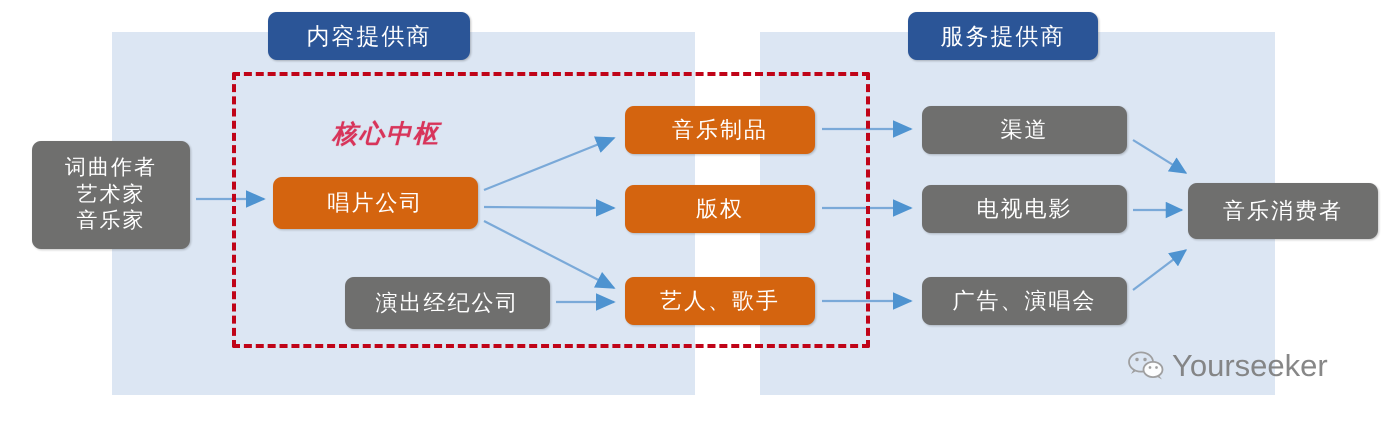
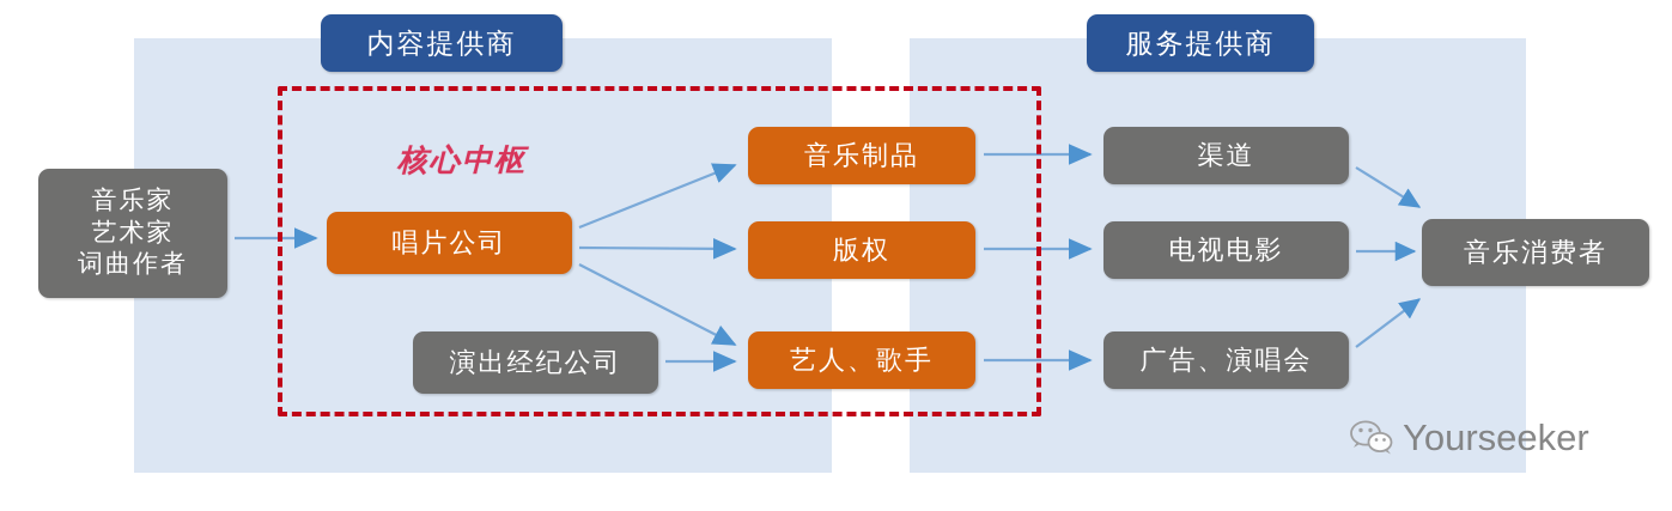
  内容提供商
  服务提供商
  核心中枢
- 词曲作者
+ 音乐家
  艺术家
- 音乐家
+ 词曲作者
  唱片公司
  演出经纪公司
  音乐制品
  版权
  艺人、歌手
  渠道
  电视电影
  广告、演唱会
  音乐消费者
  Yourseeker
